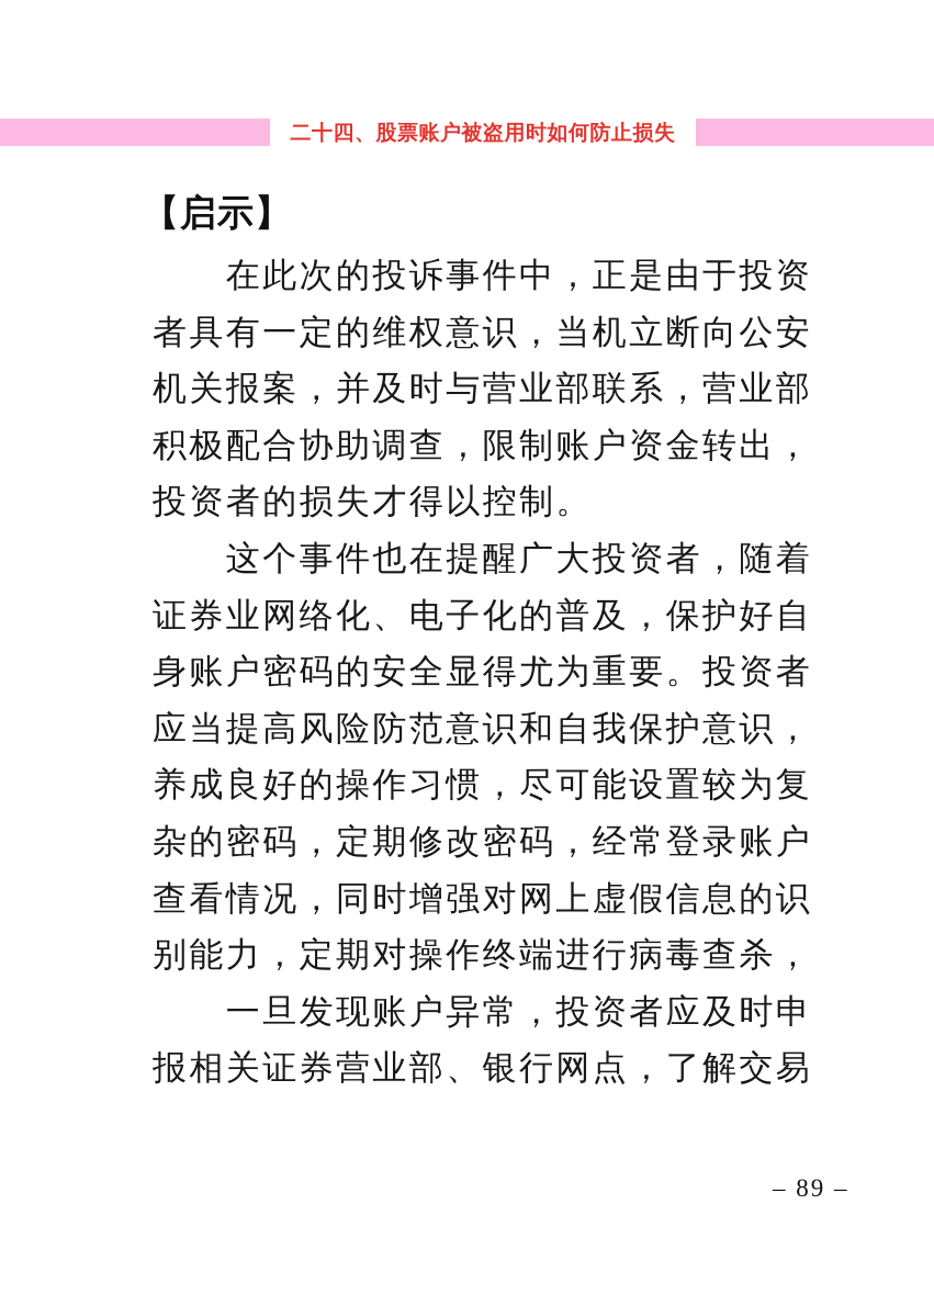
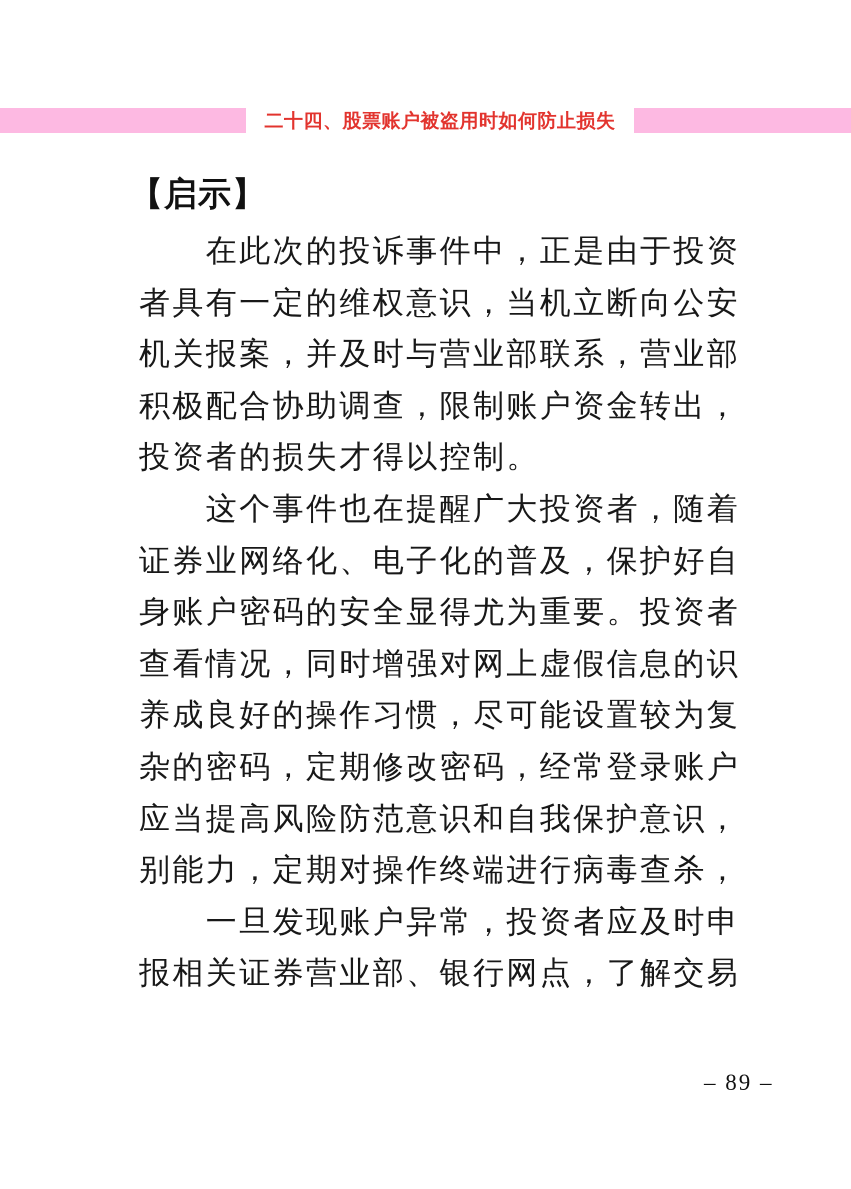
  二十四、股票账户被盗用时如何防止损失
  【启示】
  在此次的投诉事件中，正是由于投资
  者具有一定的维权意识，当机立断向公安
  机关报案，并及时与营业部联系，营业部
  积极配合协助调查，限制账户资金转出，
  投资者的损失才得以控制。
  这个事件也在提醒广大投资者，随着
  证券业网络化、电子化的普及，保护好自
  身账户密码的安全显得尤为重要。投资者
- 应当提高风险防范意识和自我保护意识，
+ 查看情况，同时增强对网上虚假信息的识
  养成良好的操作习惯，尽可能设置较为复
  杂的密码，定期修改密码，经常登录账户
- 查看情况，同时增强对网上虚假信息的识
+ 应当提高风险防范意识和自我保护意识，
  别能力，定期对操作终端进行病毒查杀，
  一旦发现账户异常，投资者应及时申
  报相关证券营业部、银行网点，了解交易
  – 89 –
